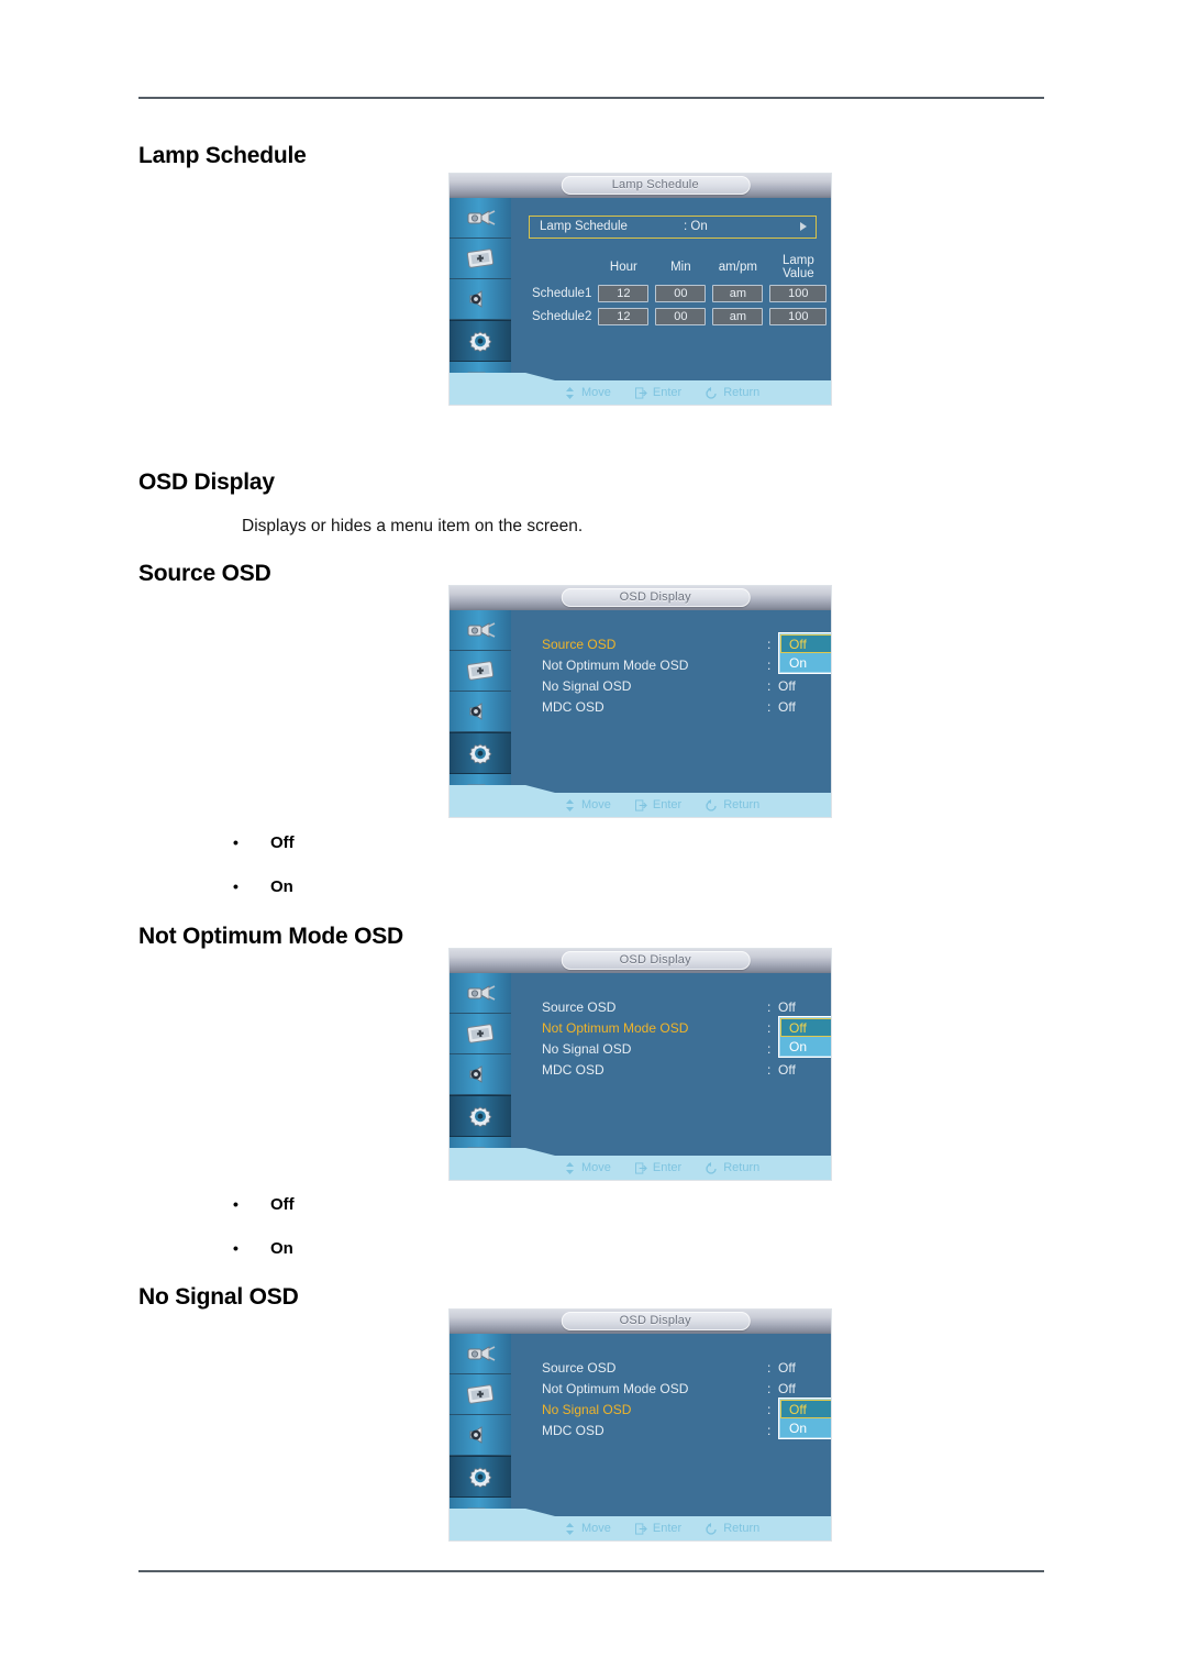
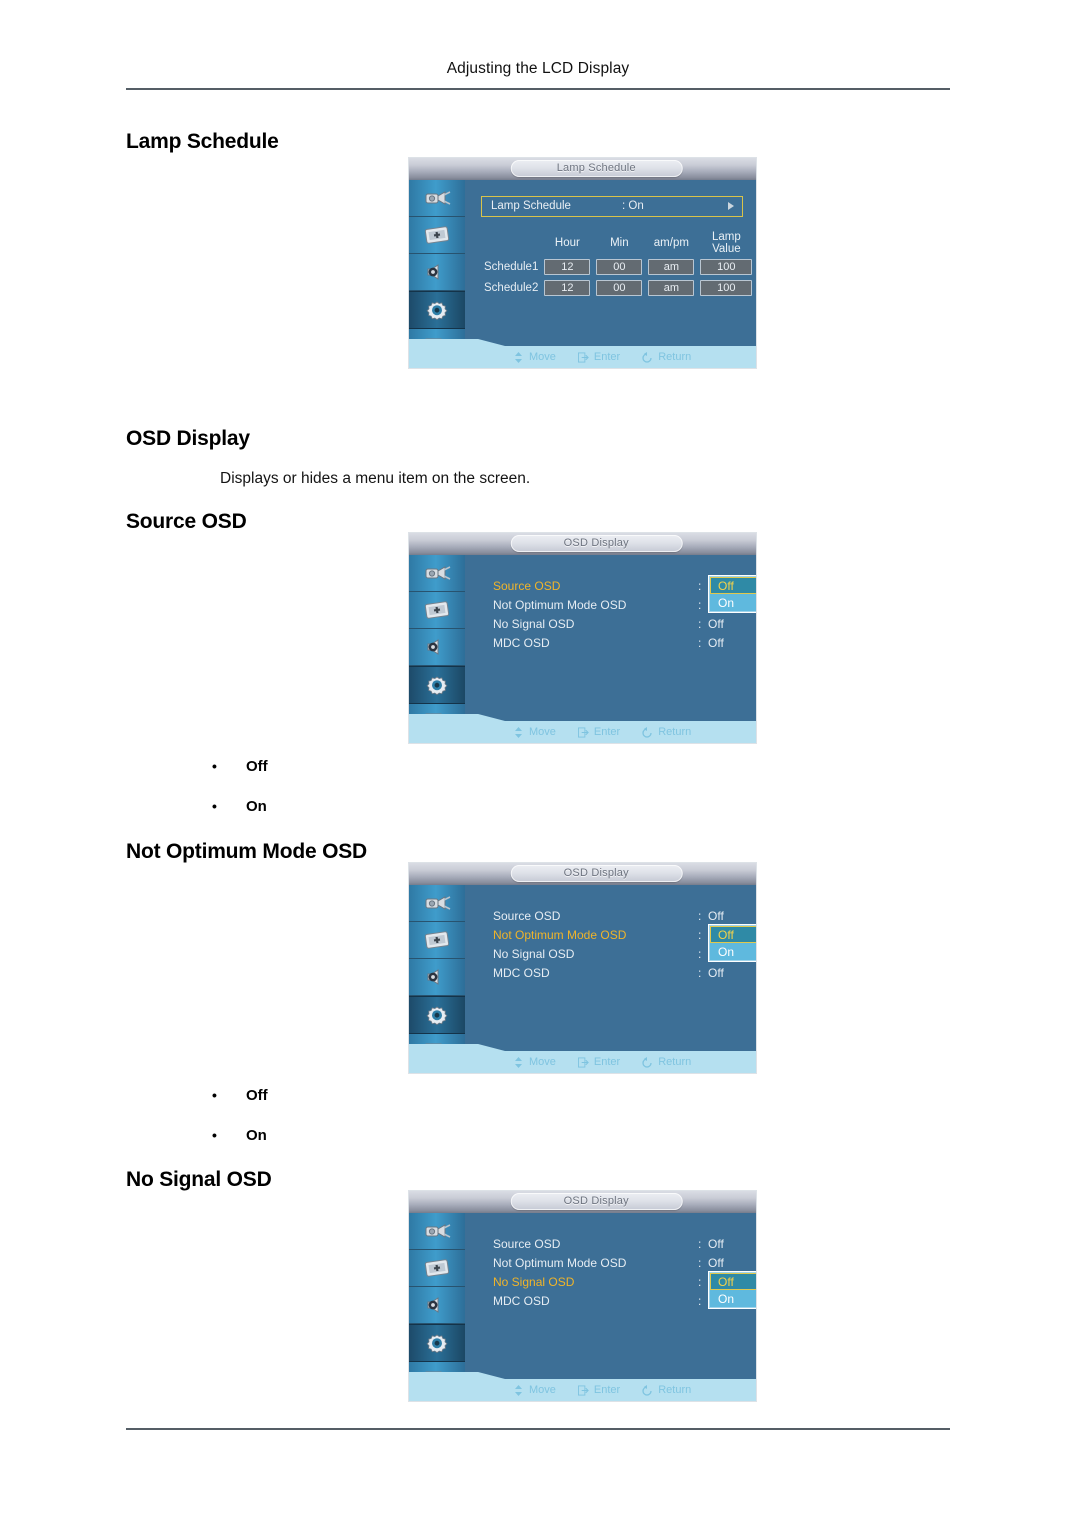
+ Adjusting the LCD Display
  Lamp Schedule
  Lamp Schedule
  Lamp Schedule
  : On
  	Hour	Min	am/pm	Lamp Value
  Schedule1	12	00	am	100
  Schedule2	12	00	am	100
  Move
  Enter
  Return
  OSD Display
  Displays or hides a menu item on the screen.
  Source OSD
  OSD Display
  Source OSD
  :
  Not Optimum Mode OSD
  :
  No Signal OSD
  :
  Off
  MDC OSD
  :
  Off
  Off
  On
  Move
  Enter
  Return
  • Off
  • On
  Not Optimum Mode OSD
  OSD Display
  Source OSD
  :
  Off
  Not Optimum Mode OSD
  :
  No Signal OSD
  :
  MDC OSD
  :
  Off
  Off
  On
  Move
  Enter
  Return
  • Off
  • On
  No Signal OSD
  OSD Display
  Source OSD
  :
  Off
  Not Optimum Mode OSD
  :
  Off
  No Signal OSD
  :
  MDC OSD
  :
  Off
  On
  Move
  Enter
  Return
